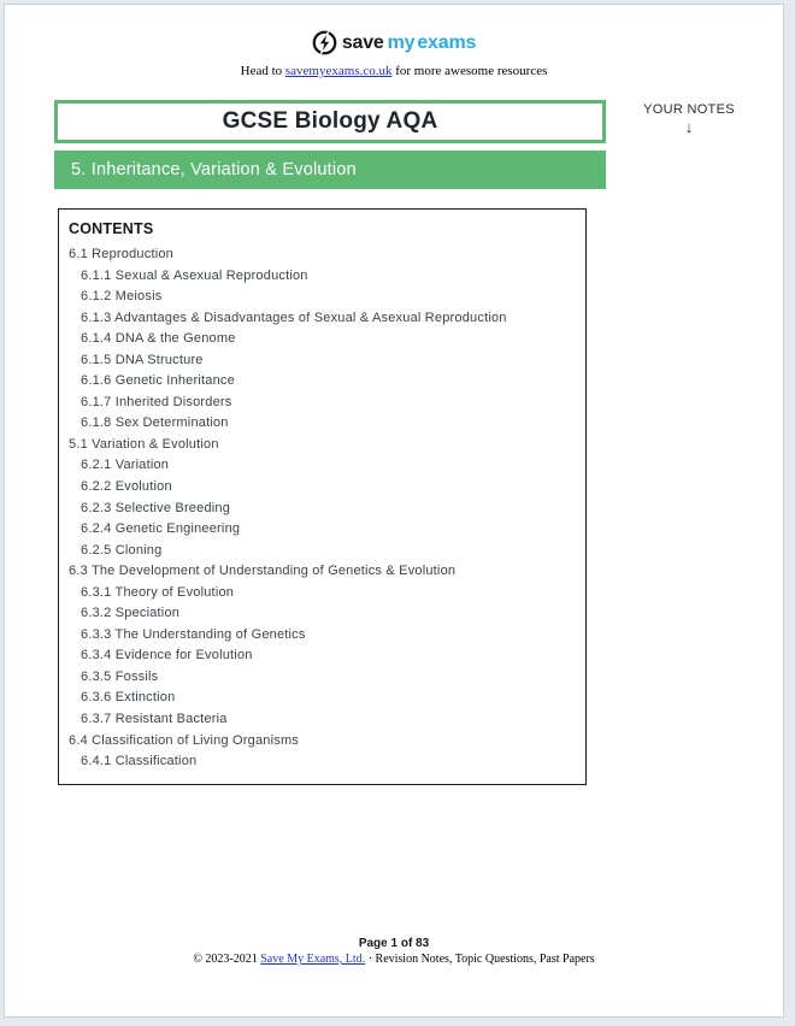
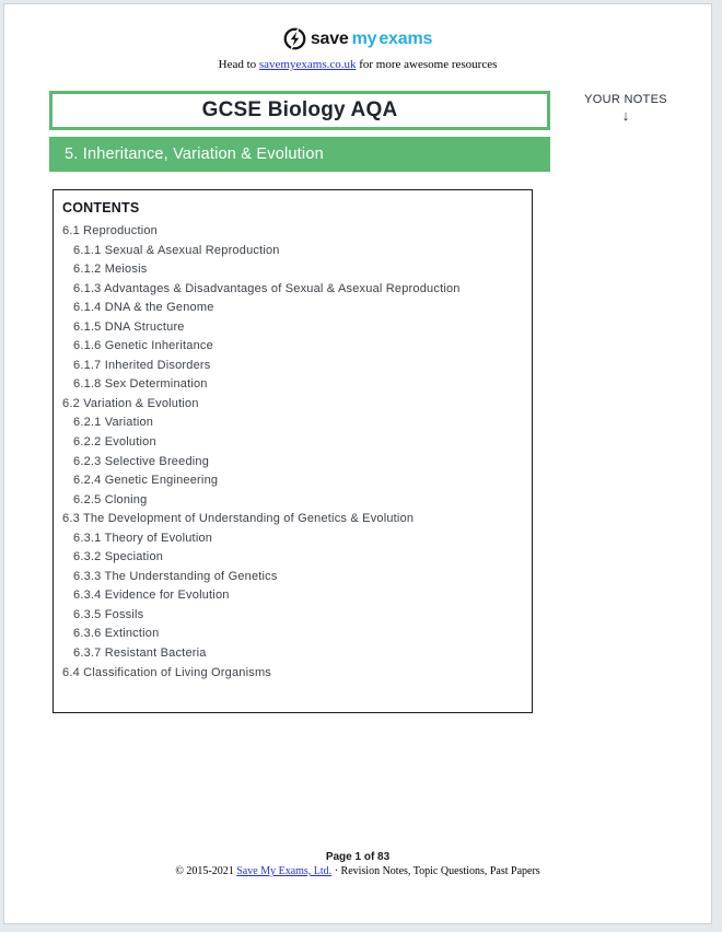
  save myexams
  Head to savemyexams.co.uk for more awesome resources
  GCSE Biology AQA
  5. Inheritance, Variation & Evolution
  YOUR NOTES
  ↓
  CONTENTS
  6.1 Reproduction
  6.1.1 Sexual & Asexual Reproduction
  6.1.2 Meiosis
  6.1.3 Advantages & Disadvantages of Sexual & Asexual Reproduction
  6.1.4 DNA & the Genome
  6.1.5 DNA Structure
  6.1.6 Genetic Inheritance
  6.1.7 Inherited Disorders
  6.1.8 Sex Determination
- 5.1 Variation & Evolution
+ 6.2 Variation & Evolution
  6.2.1 Variation
  6.2.2 Evolution
  6.2.3 Selective Breeding
  6.2.4 Genetic Engineering
  6.2.5 Cloning
  6.3 The Development of Understanding of Genetics & Evolution
  6.3.1 Theory of Evolution
  6.3.2 Speciation
  6.3.3 The Understanding of Genetics
  6.3.4 Evidence for Evolution
  6.3.5 Fossils
  6.3.6 Extinction
  6.3.7 Resistant Bacteria
  6.4 Classification of Living Organisms
- 6.4.1 Classification
  Page 1 of 83
- © 2023-2021 Save My Exams, Ltd. · Revision Notes, Topic Questions, Past Papers
+ © 2015-2021 Save My Exams, Ltd. · Revision Notes, Topic Questions, Past Papers
